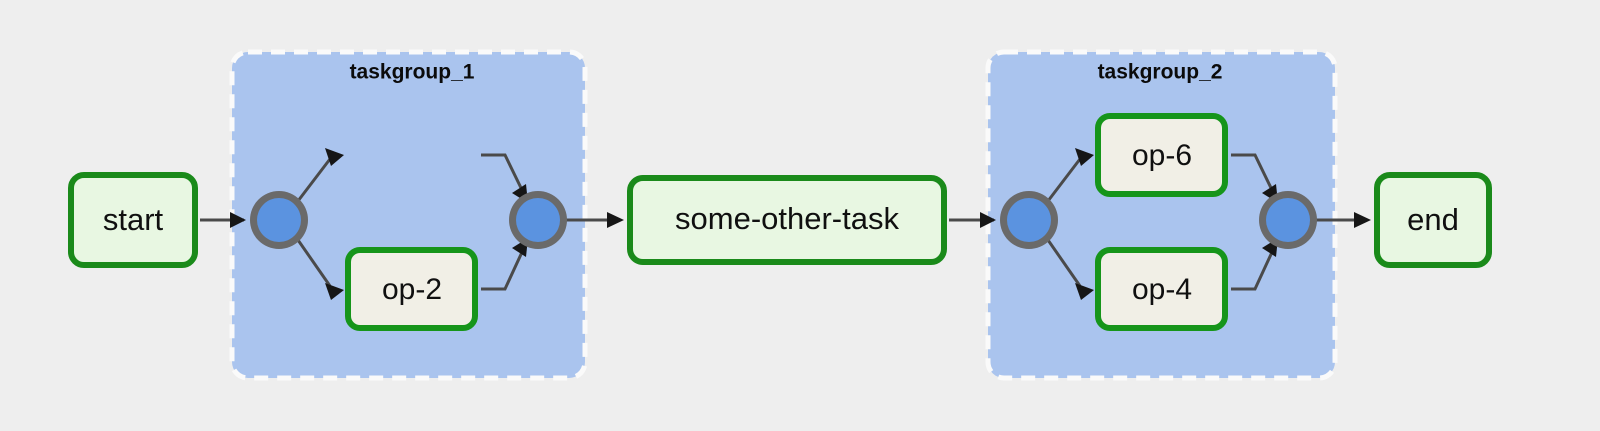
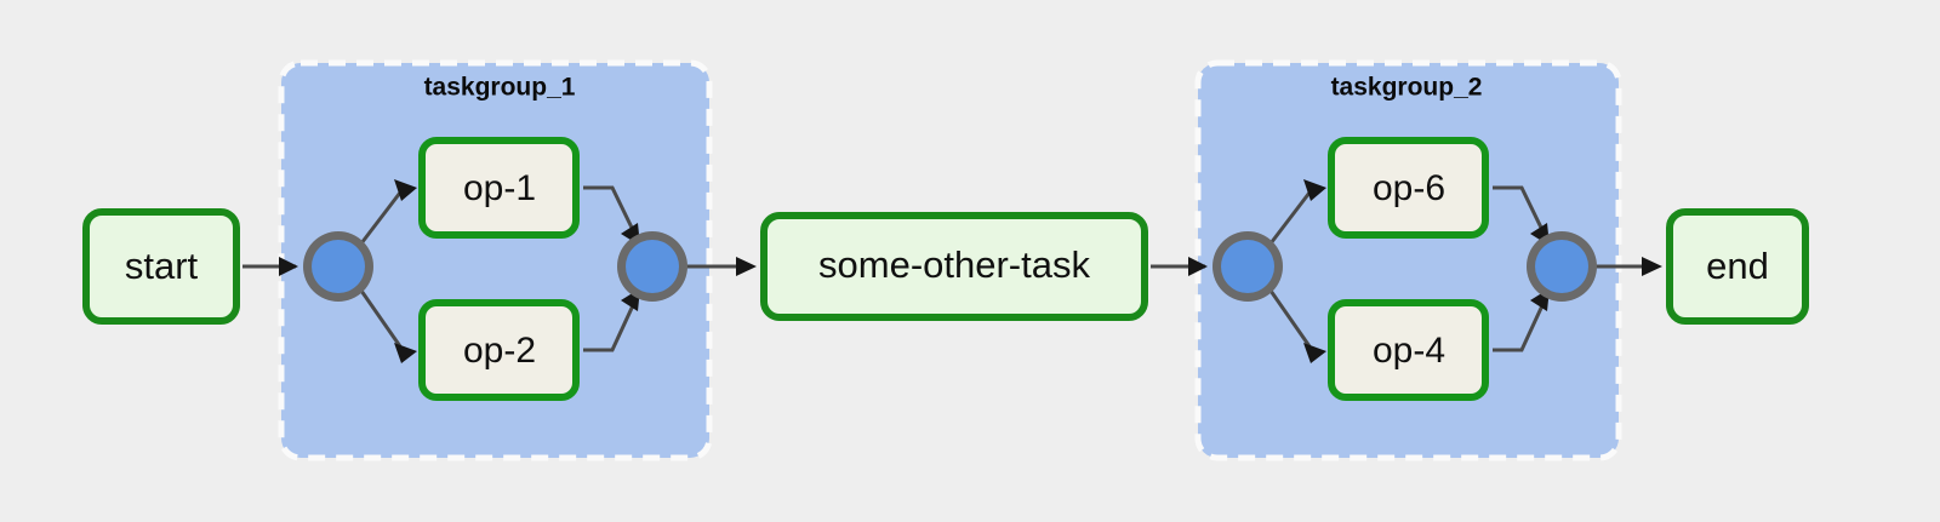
  taskgroup_1
  taskgroup_2
  start
+ op-1
  op-2
  some-other-task
  op-6
  op-4
  end
